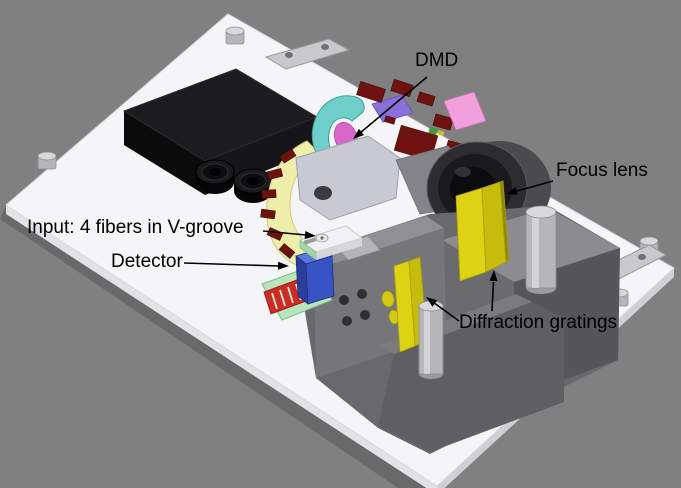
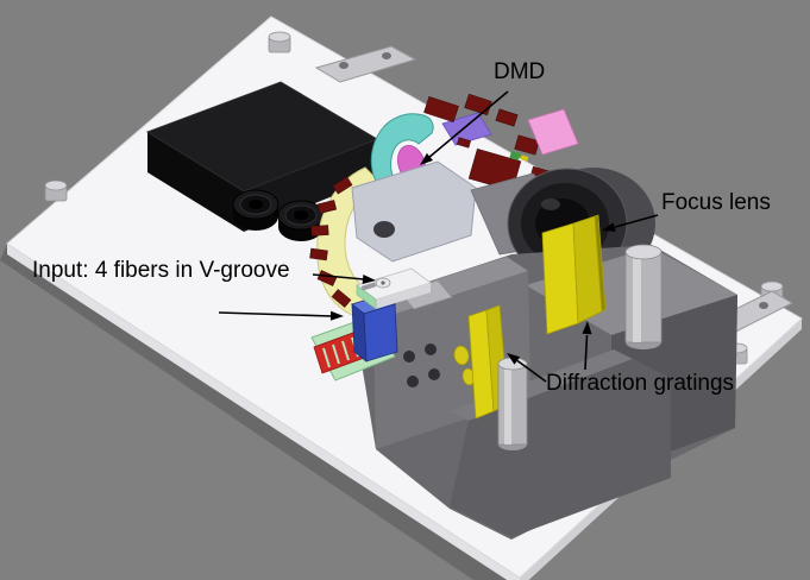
  DMD
  Focus lens
  Input: 4 fibers in V-groove
- Detector
  Diffraction gratings
